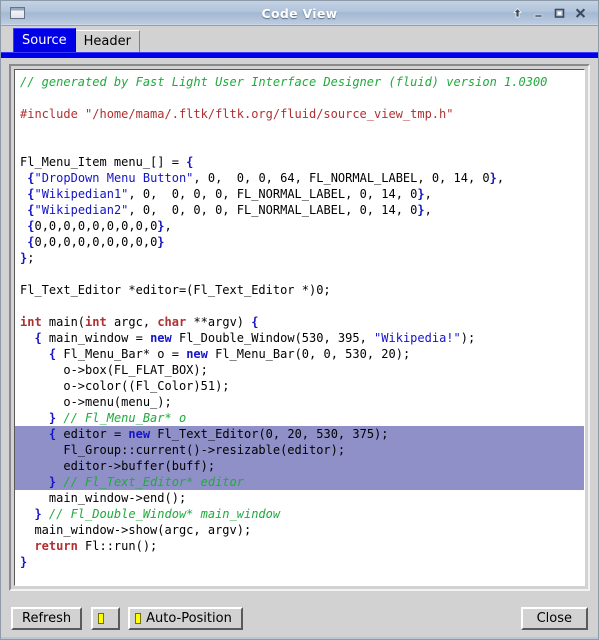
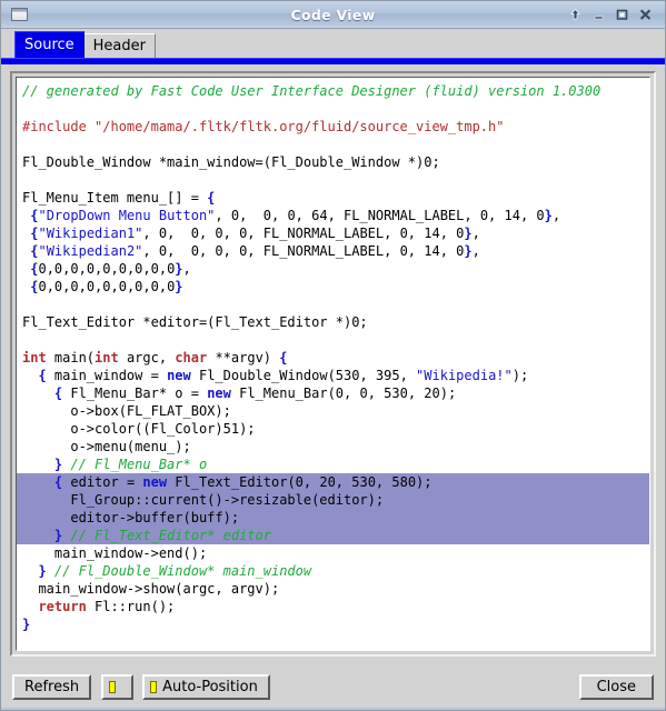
  Code View
  Source
  Header
- // generated by Fast Light User Interface Designer (fluid) version 1.0300
+ // generated by Fast Code User Interface Designer (fluid) version 1.0300
  #include "/home/mama/.fltk/fltk.org/fluid/source_view_tmp.h"
+ Fl_Double_Window *main_window=(Fl_Double_Window *)0;
  Fl_Menu_Item menu_[] = {
  {"DropDown Menu Button", 0, 0, 0, 64, FL_NORMAL_LABEL, 0, 14, 0},
  {"Wikipedian1", 0, 0, 0, 0, FL_NORMAL_LABEL, 0, 14, 0},
  {"Wikipedian2", 0, 0, 0, 0, FL_NORMAL_LABEL, 0, 14, 0},
  {0,0,0,0,0,0,0,0,0},
  {0,0,0,0,0,0,0,0,0}
- };
  Fl_Text_Editor *editor=(Fl_Text_Editor *)0;
  int main(int argc, char **argv) {
  { main_window = new Fl_Double_Window(530, 395, "Wikipedia!");
  { Fl_Menu_Bar* o = new Fl_Menu_Bar(0, 0, 530, 20);
  o->box(FL_FLAT_BOX);
  o->color((Fl_Color)51);
  o->menu(menu_);
  } // Fl_Menu_Bar* o
- { editor = new Fl_Text_Editor(0, 20, 530, 375);
+ { editor = new Fl_Text_Editor(0, 20, 530, 580);
  Fl_Group::current()->resizable(editor);
  editor->buffer(buff);
  } // Fl_Text_Editor* editor
  main_window->end();
  } // Fl_Double_Window* main_window
  main_window->show(argc, argv);
  return Fl::run();
  }
  Refresh
  Auto-Position
  Close
